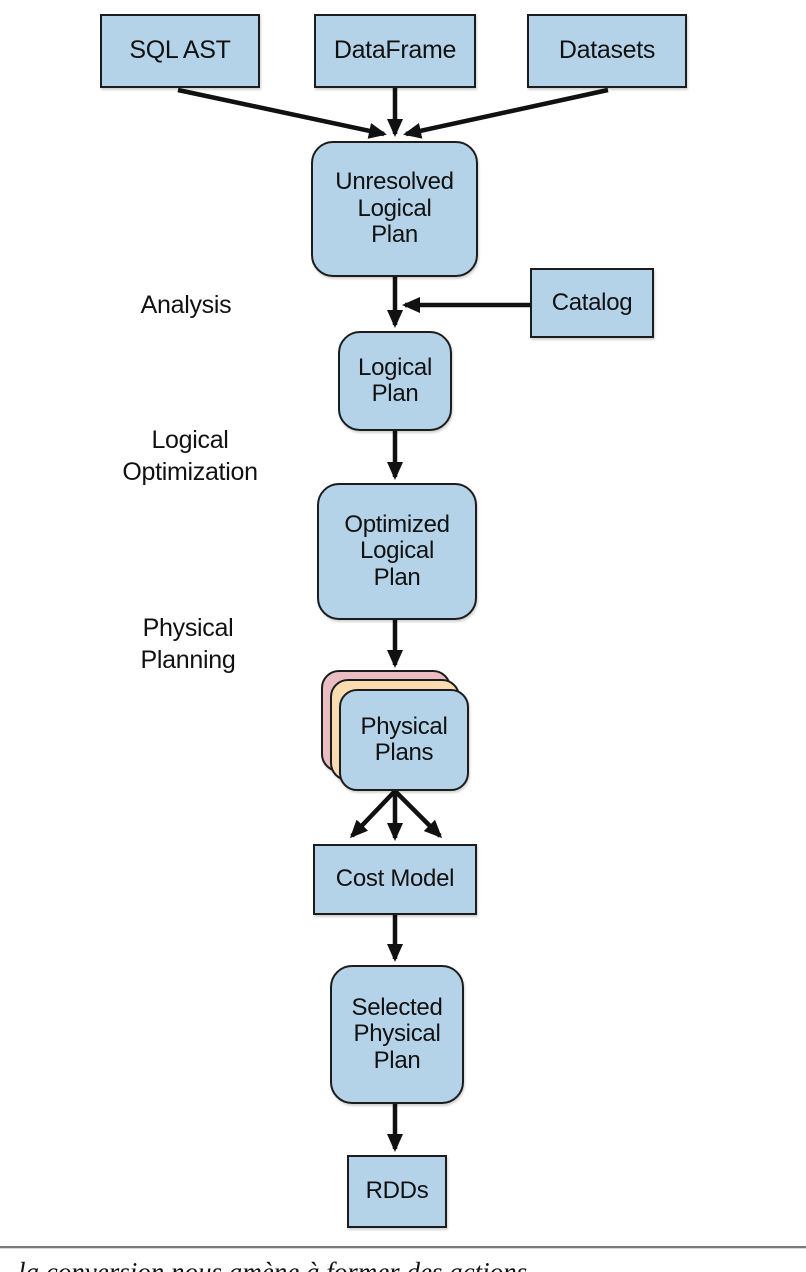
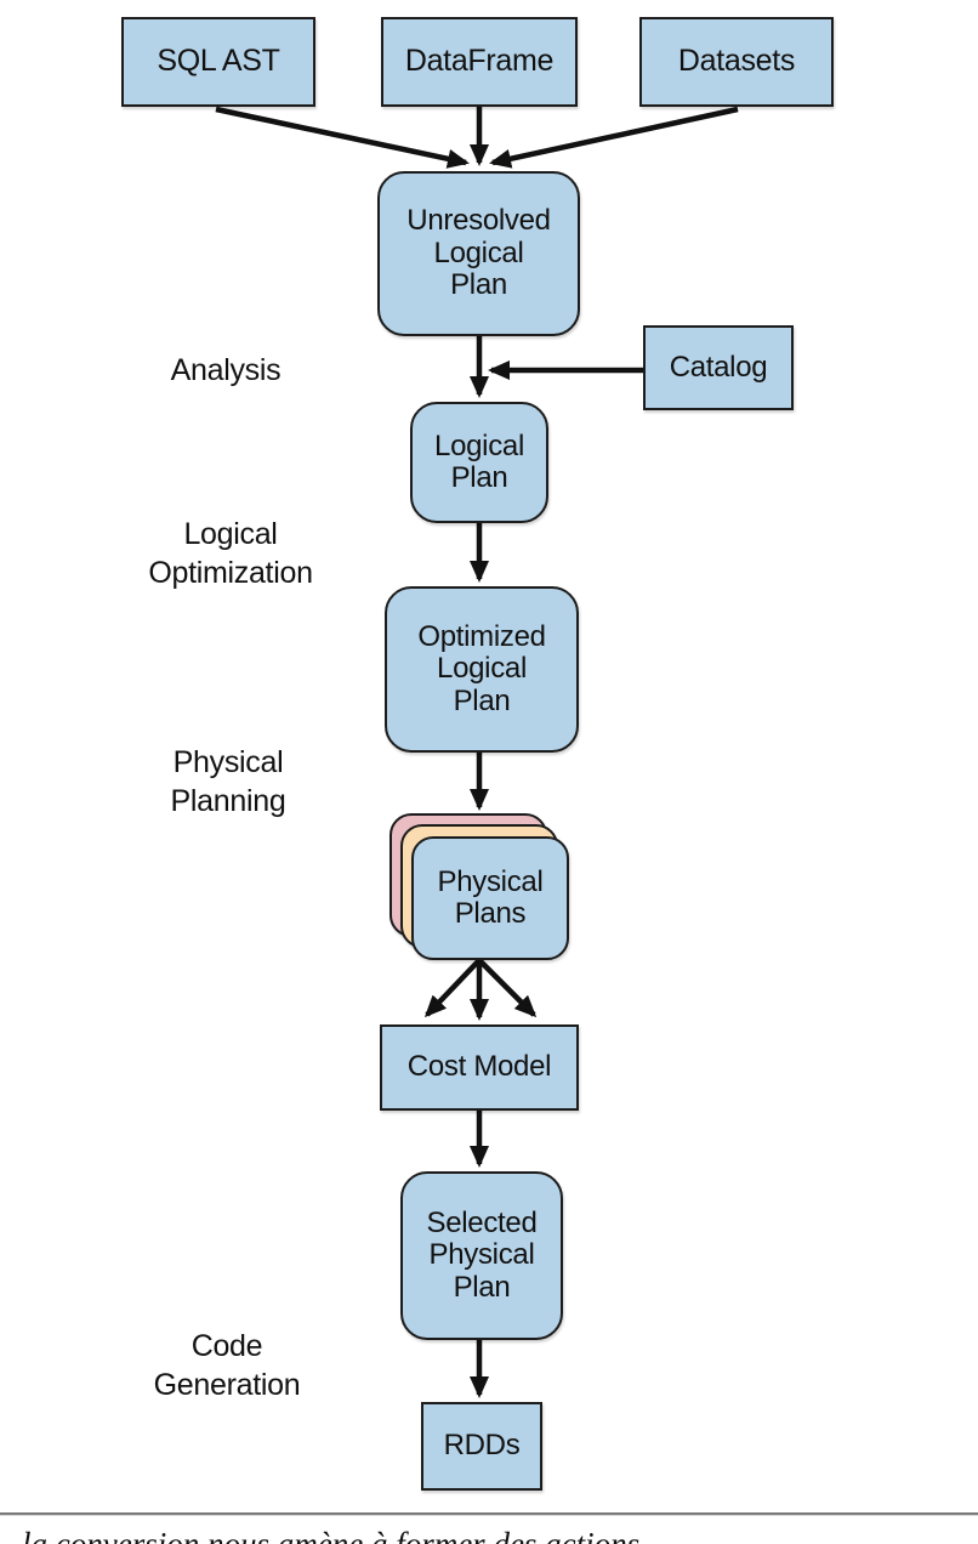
  SQL AST
  DataFrame
  Datasets
  Unresolved
  Logical
  Plan
  Catalog
  Logical
  Plan
  Optimized
  Logical
  Plan
  Physical
  Plans
  Cost Model
  Selected
  Physical
  Plan
  RDDs
  Analysis
  Logical
  Optimization
  Physical
  Planning
+ Code
+ Generation
